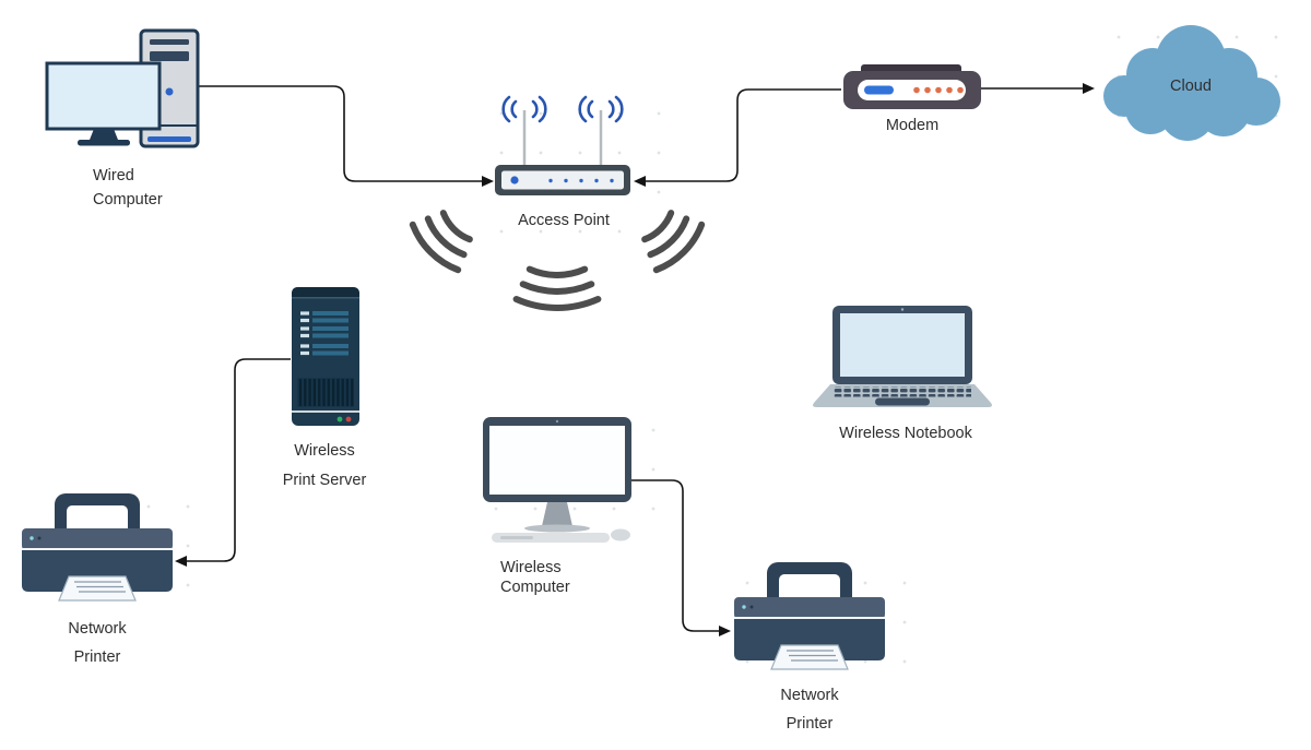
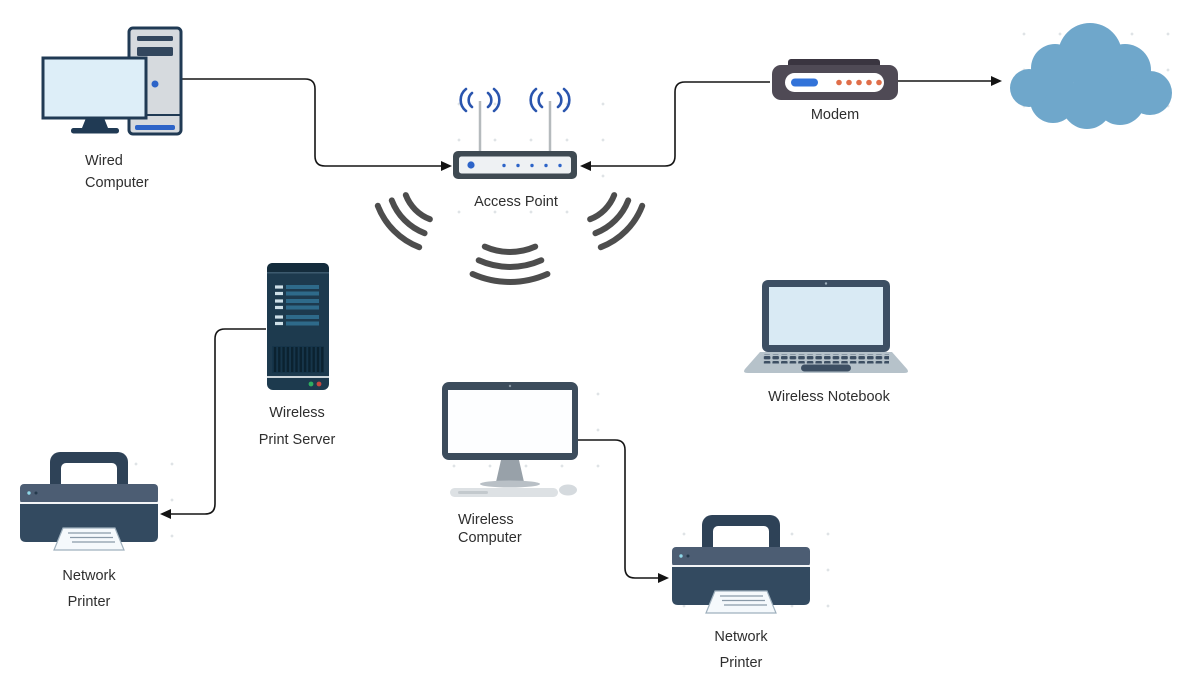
  Wired
  Computer
  Access Point
  Modem
- Cloud
  Wireless
  Print Server
  Network
  Printer
  Wireless
  Computer
  Wireless Notebook
  Network
  Printer
